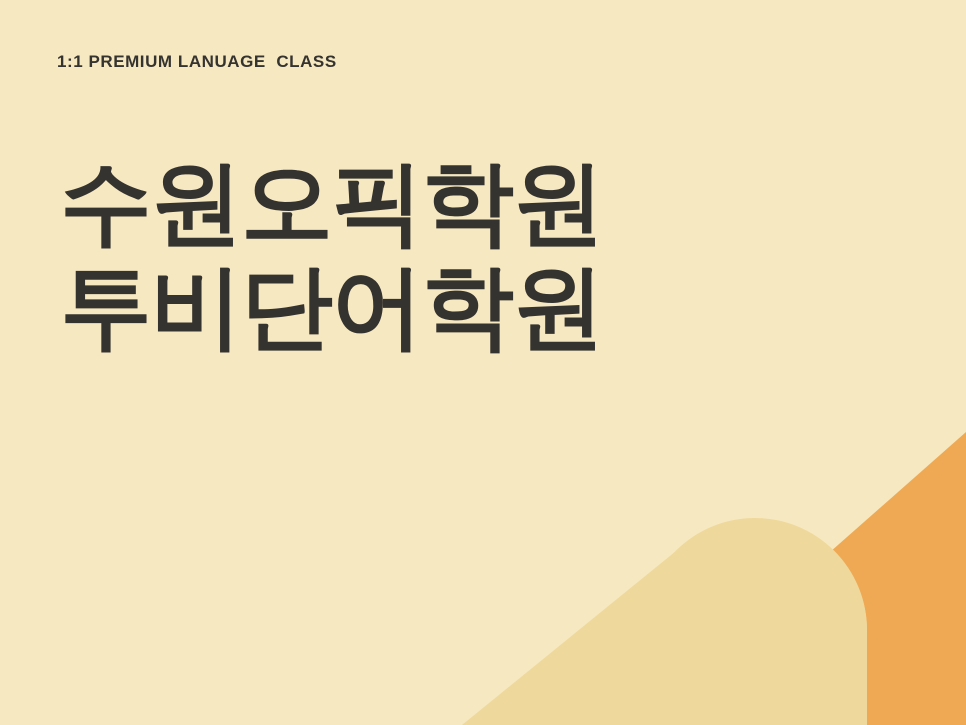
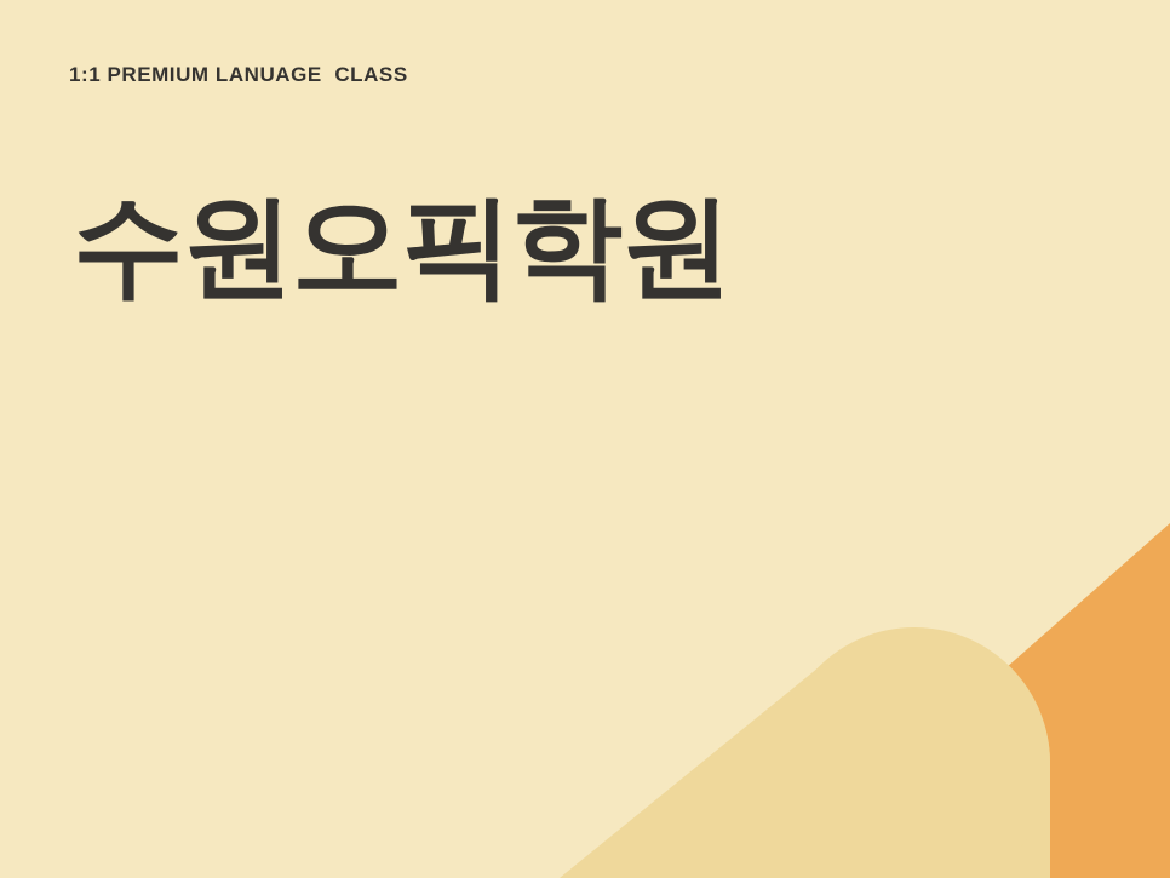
  1:1 PREMIUM LANUAGE CLASS
  수원오픽학원
- 투비단어학원
